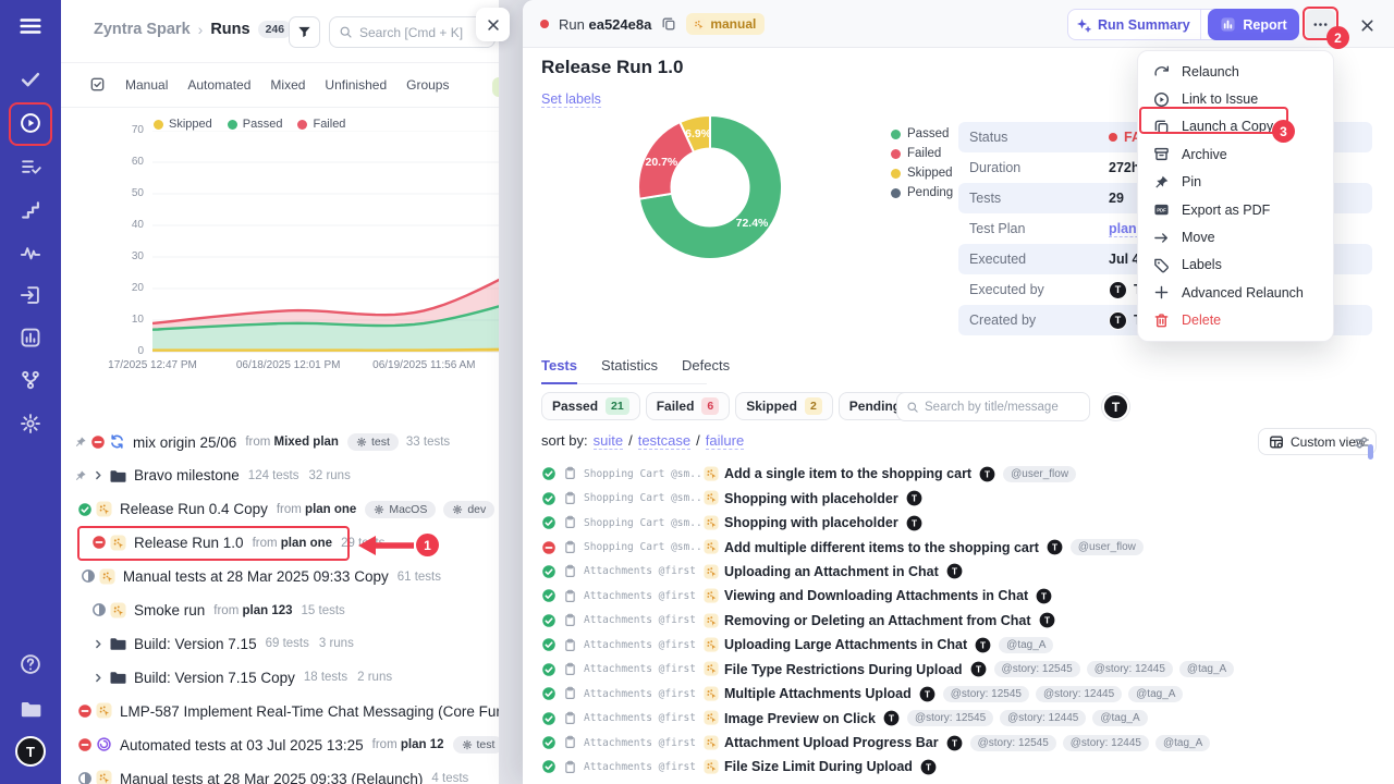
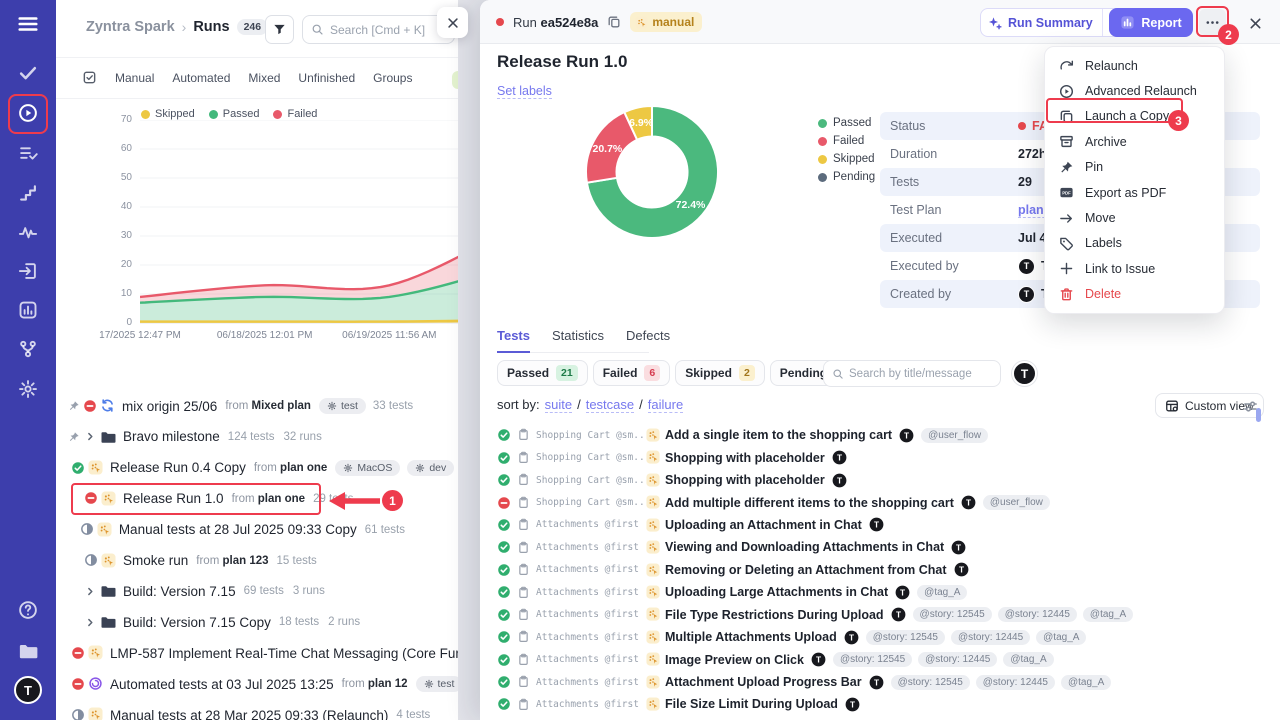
  T
  Zyntra Spark
  ›
  Runs
  246
  Search [Cmd + K]
  Manual
  Automated
  Mixed
  Unfinished
  Groups
  70
  60
  50
  40
  30
  20
  10
  0
  17/2025 12:47 PM
  06/18/2025 12:01 PM
  06/19/2025 11:56 AM
  Skipped
  Passed
  Failed
  mix origin 25/06
  from Mixed plan
  test
  33 tests
  Bravo milestone
  124 tests
  32 runs
  Release Run 0.4 Copy
  from plan one
  MacOS
  dev
  Release Run 1.0
  from plan one
- Manual tests at 28 Mar 2025 09:33 Copy
+ Manual tests at 28 Jul 2025 09:33 Copy
  61 tests
  Smoke run
  from plan 123
  15 tests
  Build: Version 7.15
  69 tests
  3 runs
  Build: Version 7.15 Copy
  18 tests
  2 runs
  LMP-587 Implement Real-Time Chat Messaging (Core Fu
  Automated tests at 03 Jul 2025 13:25
  from plan 12
  test
  Manual tests at 28 Mar 2025 09:33 (Relaunch)
  4 tests
  Run ea524e8a
  manual
  Run Summary
  Report
  Release Run 1.0
  Set labels
  72.4%
  20.7%
  6.9%
  Passed
  Failed
  Skipped
  Pending
  Status
  Duration
  272h
  Tests
  29
  Test Plan
  plan
  Executed
  Executed by
  T
  Created by
  T
  Tests
  Statistics
  Defects
  Passed
  21
  Failed
  6
  Skipped
  2
  Pendin
  Search by title/message
  T
  sort by:
  suite
  /
  testcase
  /
  failure
  Custom view
  Shopping Cart @sm..
  Add a single item to the shopping cart
  T
  @user_flow
  Shopping Cart @sm..
  Shopping with placeholder
  T
  Shopping Cart @sm..
  Shopping with placeholder
  T
  Shopping Cart @sm..
  Add multiple different items to the shopping cart
  T
  @user_flow
  Attachments @first
  Uploading an Attachment in Chat
  T
  Attachments @first
  Viewing and Downloading Attachments in Chat
  T
  Attachments @first
  Removing or Deleting an Attachment from Chat
  T
  Attachments @first
  Uploading Large Attachments in Chat
  T
  @tag_A
  Attachments @first
  File Type Restrictions During Upload
  T
  @story: 12545
  @story: 12445
  @tag_A
  Attachments @first
  Multiple Attachments Upload
  T
  @story: 12545
  @story: 12445
  @tag_A
  Attachments @first
  Image Preview on Click
  T
  @story: 12545
  @story: 12445
  @tag_A
  Attachments @first
  Attachment Upload Progress Bar
  T
  @story: 12545
  @story: 12445
  @tag_A
  Attachments @first
  File Size Limit During Upload
  T
  Relaunch
- Link to Issue
+ Advanced Relaunch
  Launch a Copy
  Archive
  Pin
  Export as PDF
  Move
  Labels
- Advanced Relaunch
+ Link to Issue
  Delete
  1
  2
  3
